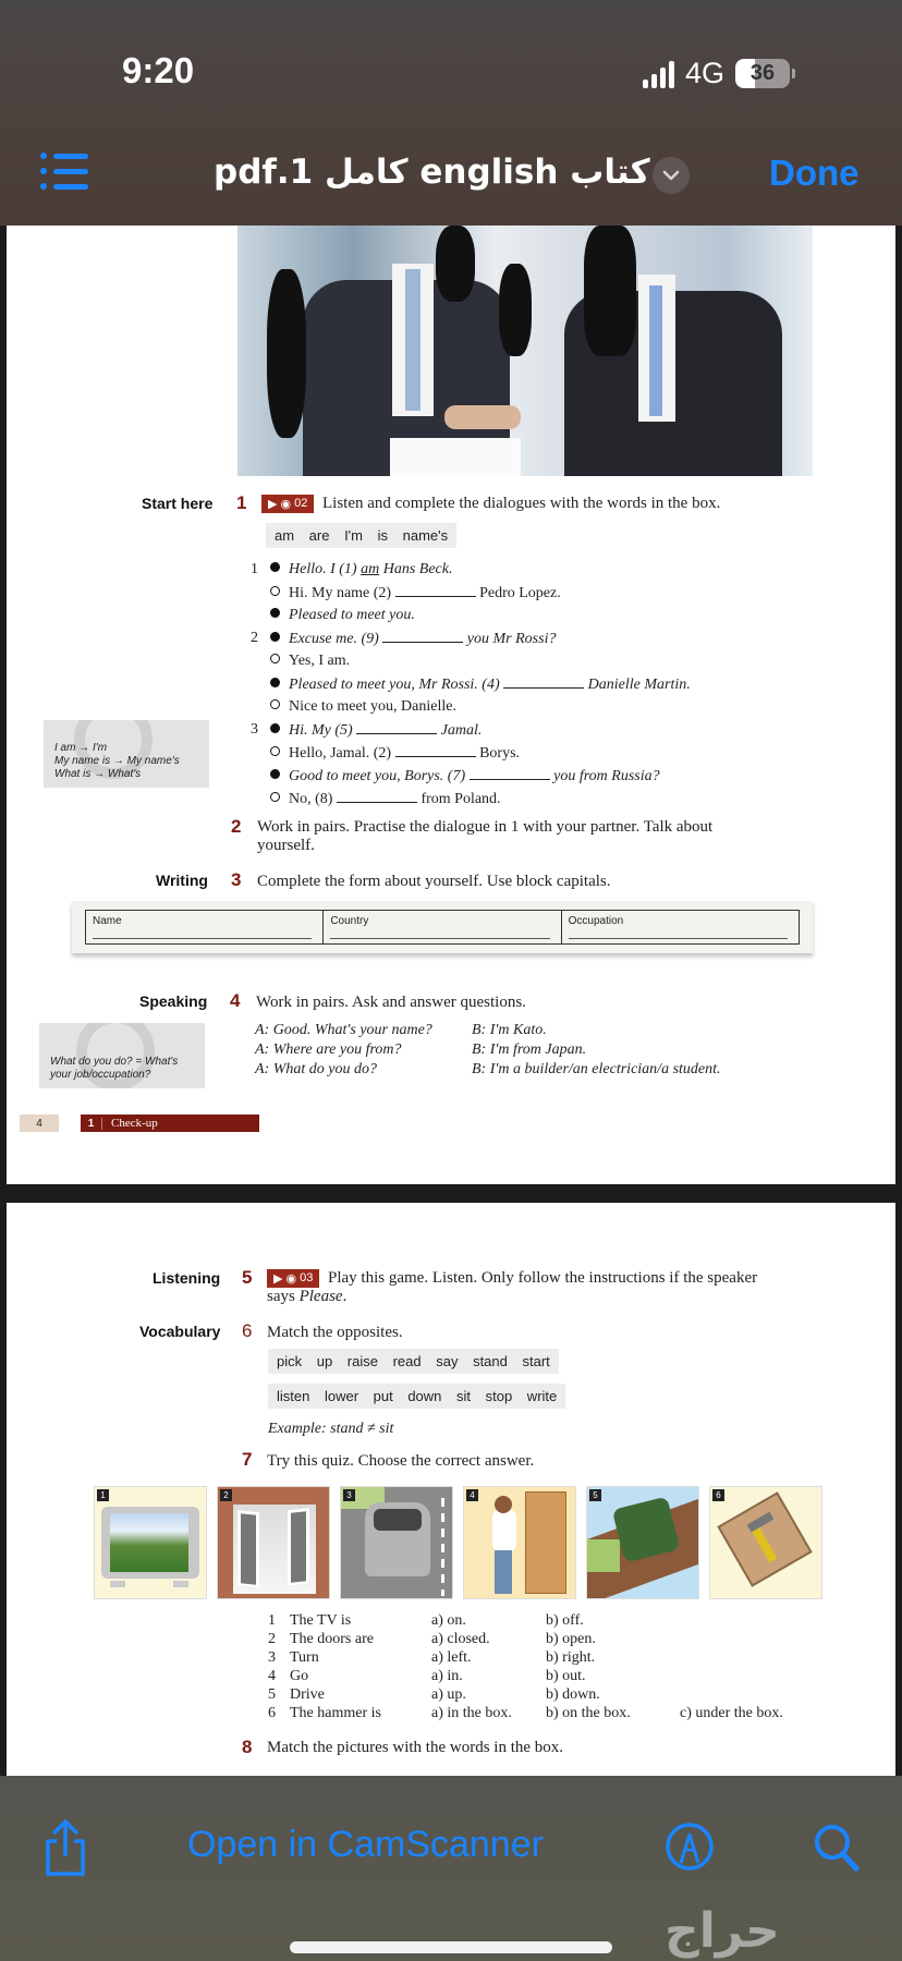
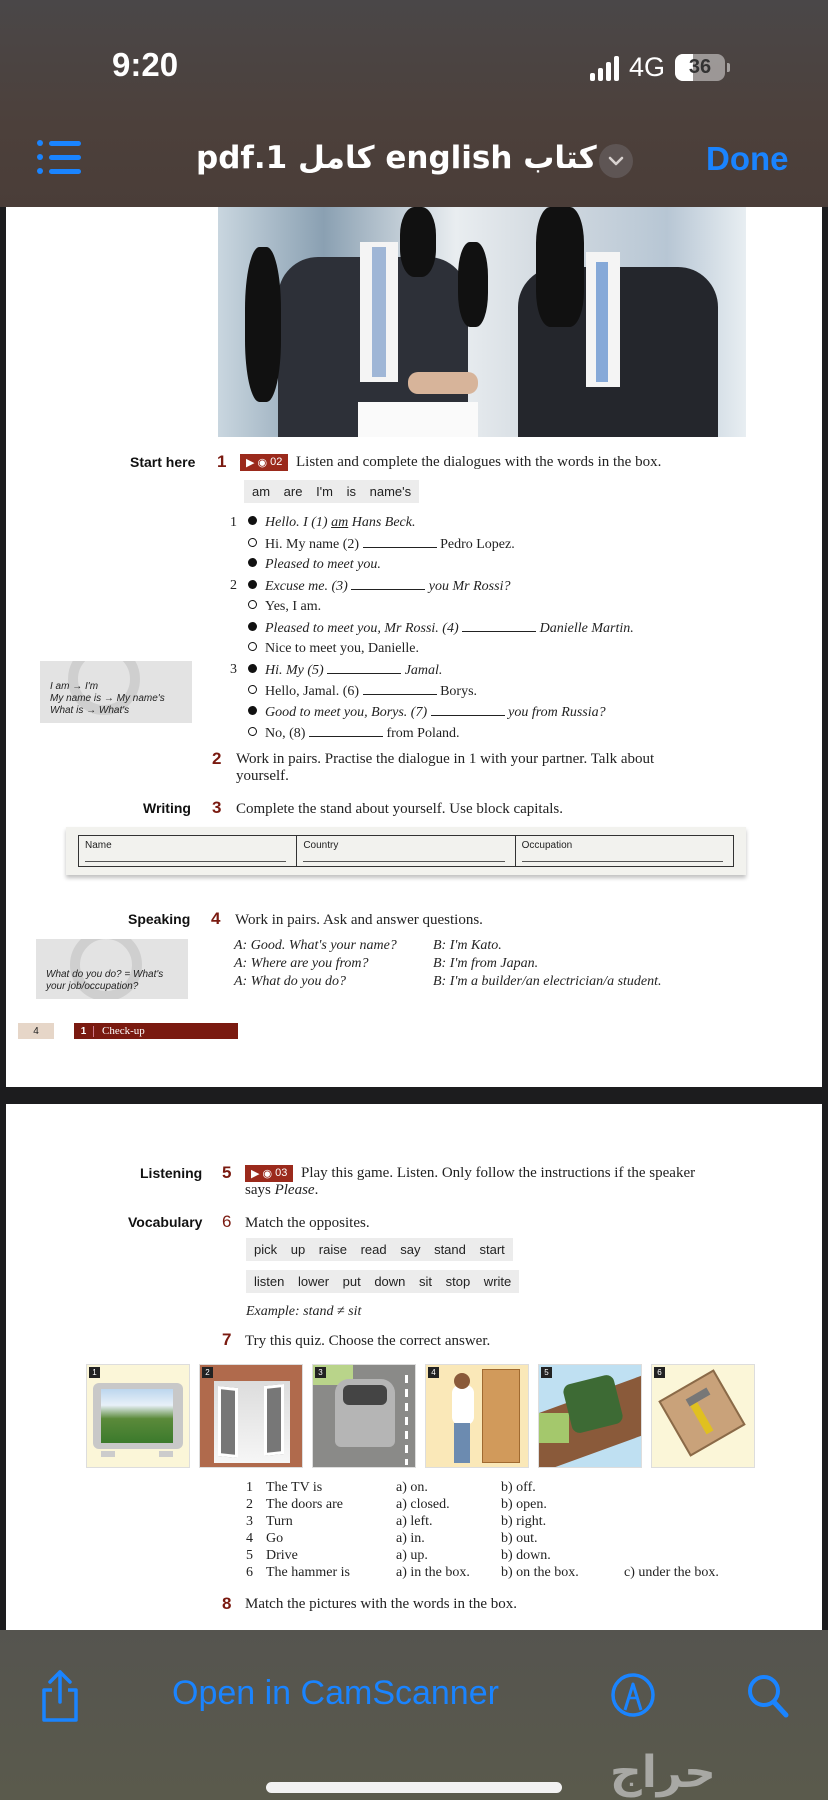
  9:20
  4G
  36
  كتاب english كامل 1.pdf
  Done
  Start here
  1
  ▶
  ◉
  02
  Listen and complete the dialogues with the words in the box.
  am are I'm is name's
  1
  Hello. I (1) am Hans Beck.
  Hi. My name (2) Pedro Lopez.
  Pleased to meet you.
  2
- Excuse me. (9) you Mr Rossi?
+ Excuse me. (3) you Mr Rossi?
  Yes, I am.
  Pleased to meet you, Mr Rossi. (4) Danielle Martin.
  Nice to meet you, Danielle.
  3
  Hi. My (5) Jamal.
- Hello, Jamal. (2) Borys.
+ Hello, Jamal. (6) Borys.
  Good to meet you, Borys. (7) you from Russia?
  No, (8) from Poland.
  I am → I'm
  My name is → My name's
  What is → What's
  2
  Work in pairs. Practise the dialogue in 1 with your partner. Talk about
  yourself.
  Writing
  3
- Complete the form about yourself. Use block capitals.
+ Complete the stand about yourself. Use block capitals.
  Name
  Country
  Occupation
  Speaking
  4
  Work in pairs. Ask and answer questions.
  A: Good. What's your name?
  A: Where are you from?
  A: What do you do?
  B: I'm Kato.
  B: I'm from Japan.
  B: I'm a builder/an electrician/a student.
  What do you do? = What's
  your job/occupation?
  4
  1
  Check-up
  Listening
  5
  ▶
  ◉
  03
  Play this game. Listen. Only follow the instructions if the speaker
  says Please.
  Vocabulary
  6
  Match the opposites.
  pick up raise read say stand start
  listen lower put down sit stop write
  Example: stand ≠ sit
  7
  Try this quiz. Choose the correct answer.
  1
  2
  3
  4
  5
  6
  1
  The TV is
  a) on.
  b) off.
  2
  The doors are
  a) closed.
  b) open.
  3
  Turn
  a) left.
  b) right.
  4
  Go
  a) in.
  b) out.
  5
  Drive
  a) up.
  b) down.
  6
  The hammer is
  a) in the box.
  b) on the box.
  c) under the box.
  8
  Match the pictures with the words in the box.
  Open in CamScanner
  حراج
